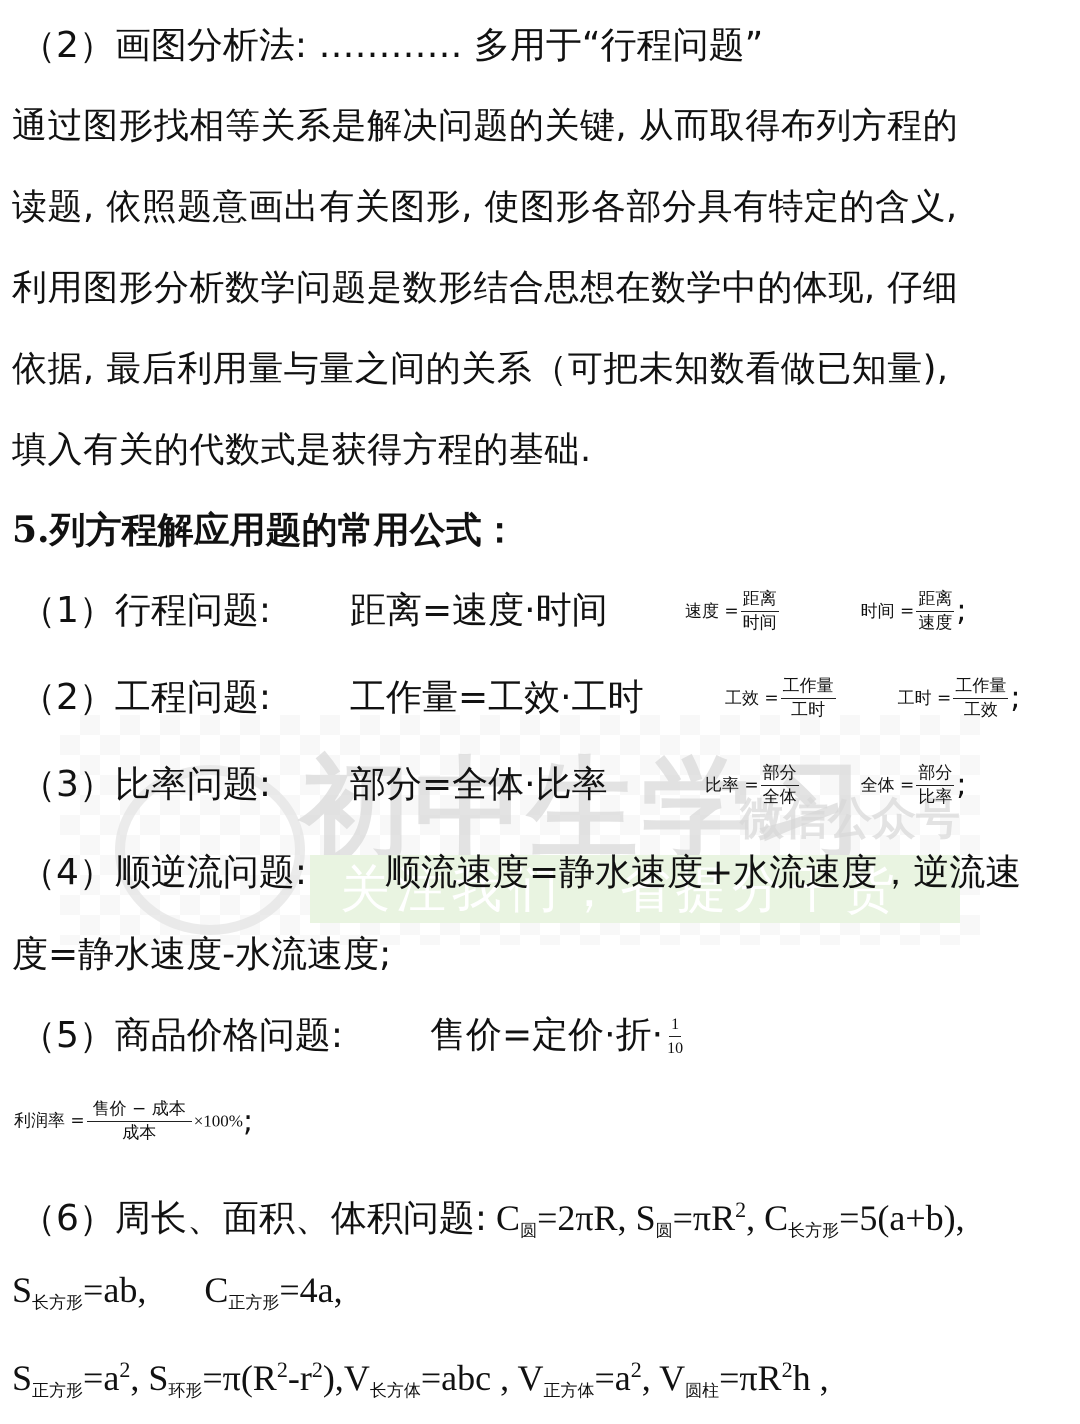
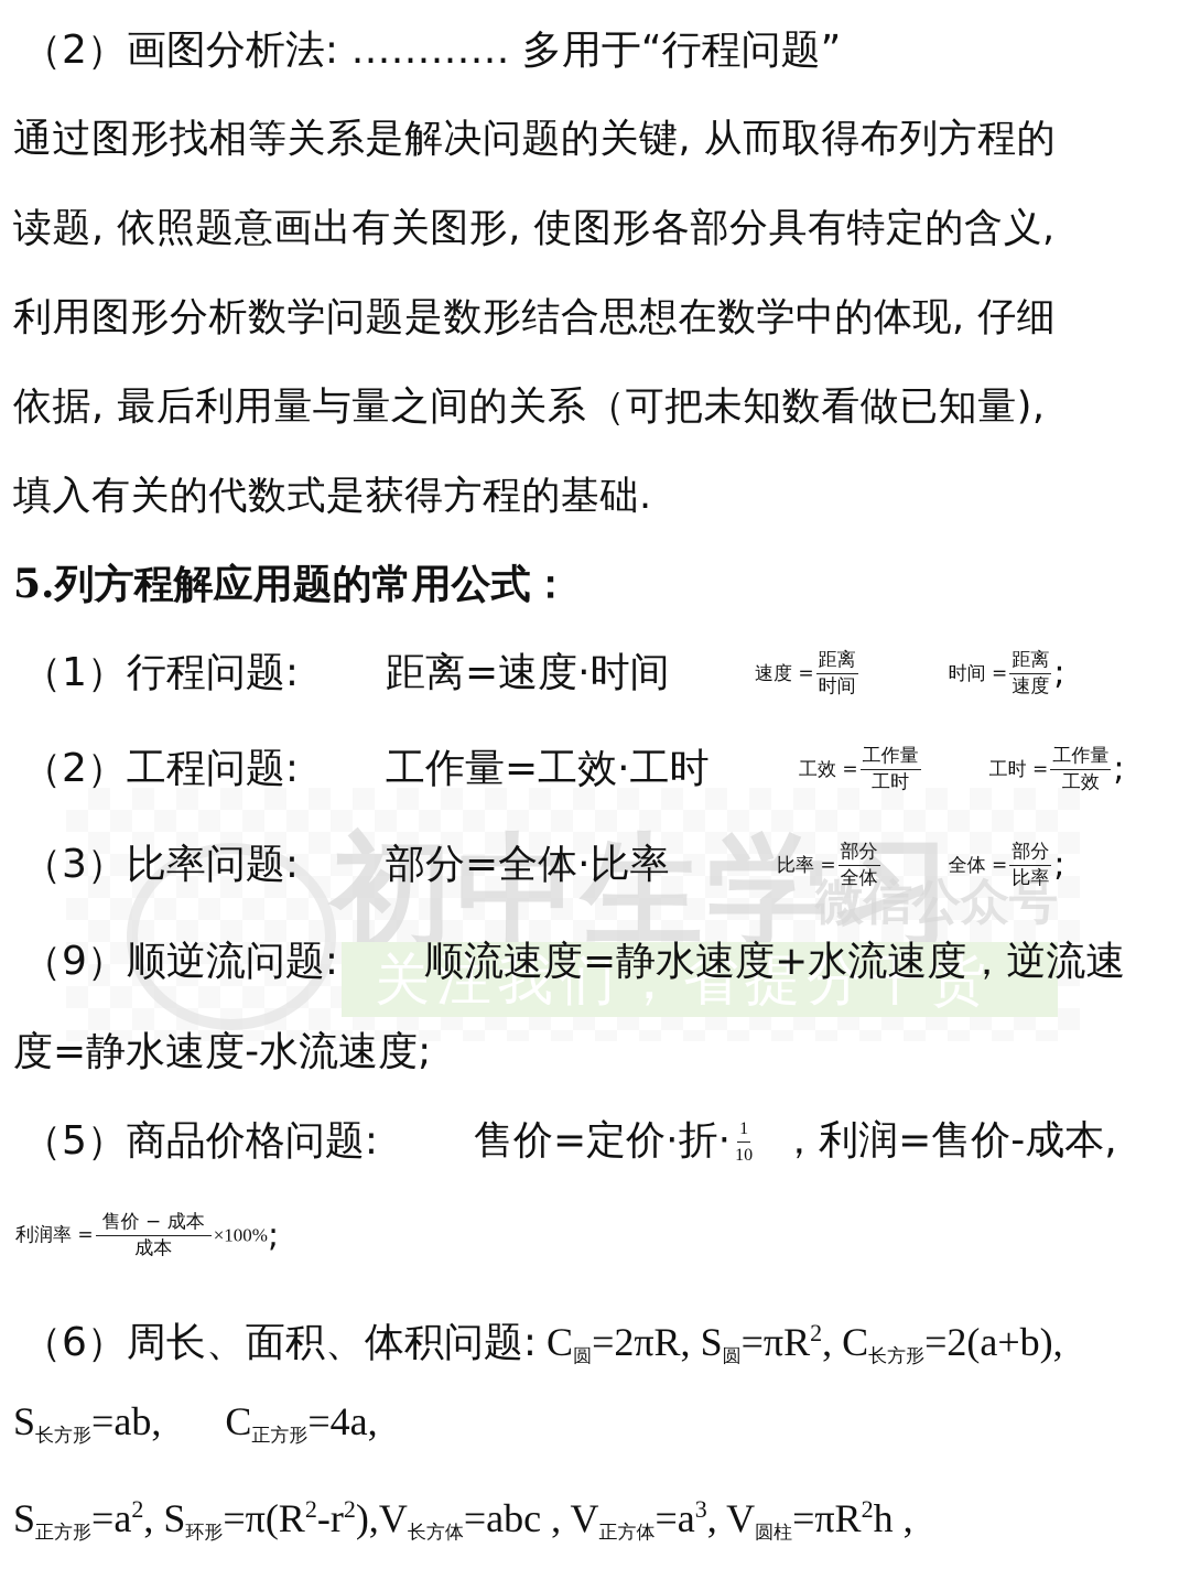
  初中生学习
  微信公众号
  关注我们，省提分干货
  （2）画图分析法: ………… 多用于“行程问题”
  通过图形找相等关系是解决问题的关键, 从而取得布列方程的
  读题, 依照题意画出有关图形, 使图形各部分具有特定的含义,
  利用图形分析数学问题是数形结合思想在数学中的体现, 仔细
  依据, 最后利用量与量之间的关系（可把未知数看做已知量),
  填入有关的代数式是获得方程的基础.
  5.列方程解应用题的常用公式：
  （1）行程问题: 距离=速度·时间 速度 =
  距离
  时间
  时间 =
  距离
  速度
  ;
  （2）工程问题: 工作量=工效·工时 工效 =
  工作量
  工时
  工时 =
  工作量
  工效
  ;
  （3）比率问题: 部分=全体·比率 比率 =
  部分
  全体
  全体 =
  部分
  比率
  ;
- （4）顺逆流问题: 顺流速度=静水速度+水流速度，逆流速
+ （9）顺逆流问题: 顺流速度=静水速度+水流速度，逆流速
  度=静水速度-水流速度;
  （5）商品价格问题: 售价=定价·折·
  1
  10
+ ，利润=售价-成本,
  利润率 =
  售价 − 成本
  成本
  ×100%;
- （6）周长、面积、体积问题: C圆=2πR, S圆=πR2, C长方形=5(a+b),
+ （6）周长、面积、体积问题: C圆=2πR, S圆=πR2, C长方形=2(a+b),
  S长方形=ab, C正方形=4a,
- S正方形=a2, S环形=π(R2-r2),V长方体=abc , V正方体=a2, V圆柱=πR2h ,
+ S正方形=a2, S环形=π(R2-r2),V长方体=abc , V正方体=a3, V圆柱=πR2h ,
